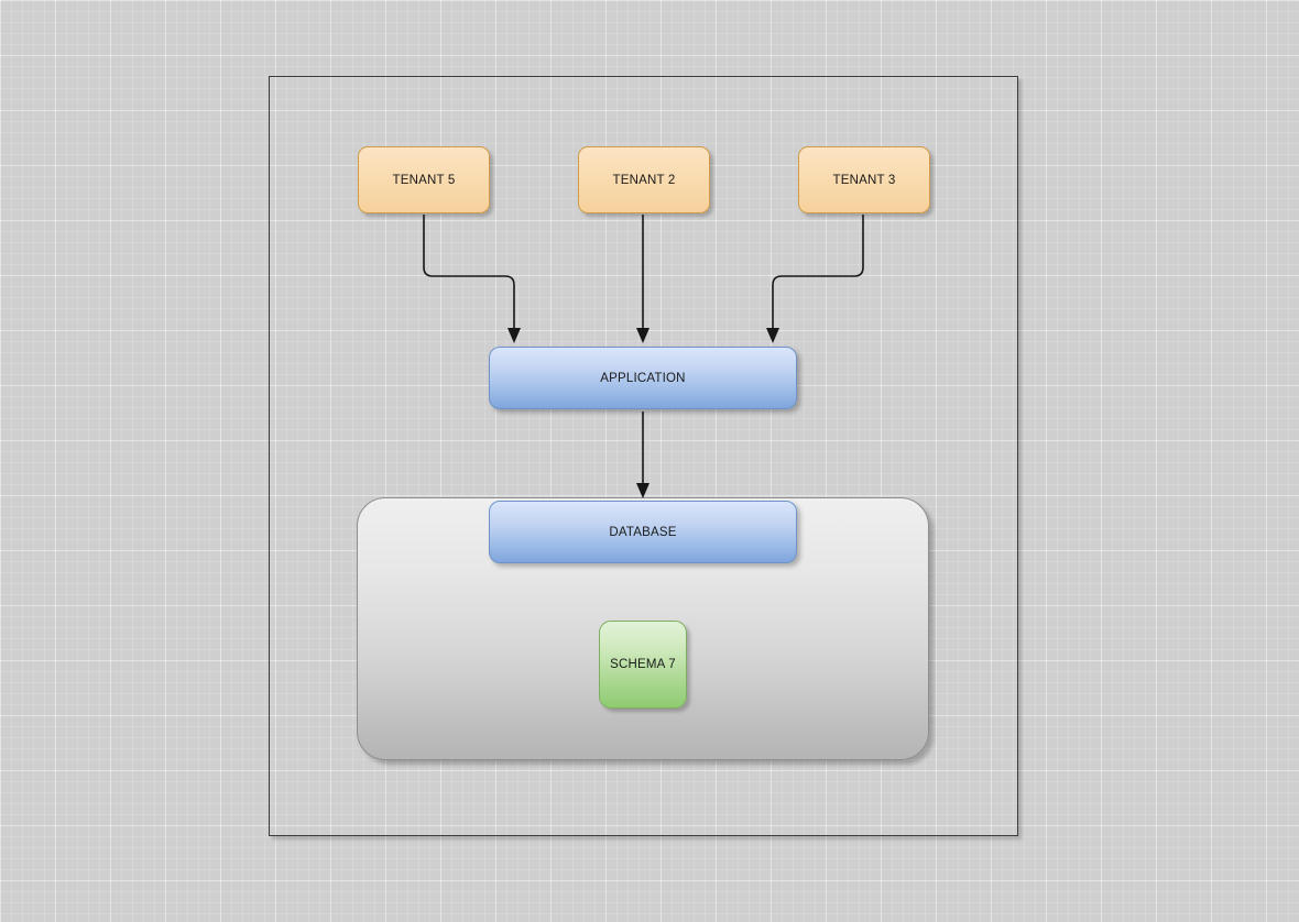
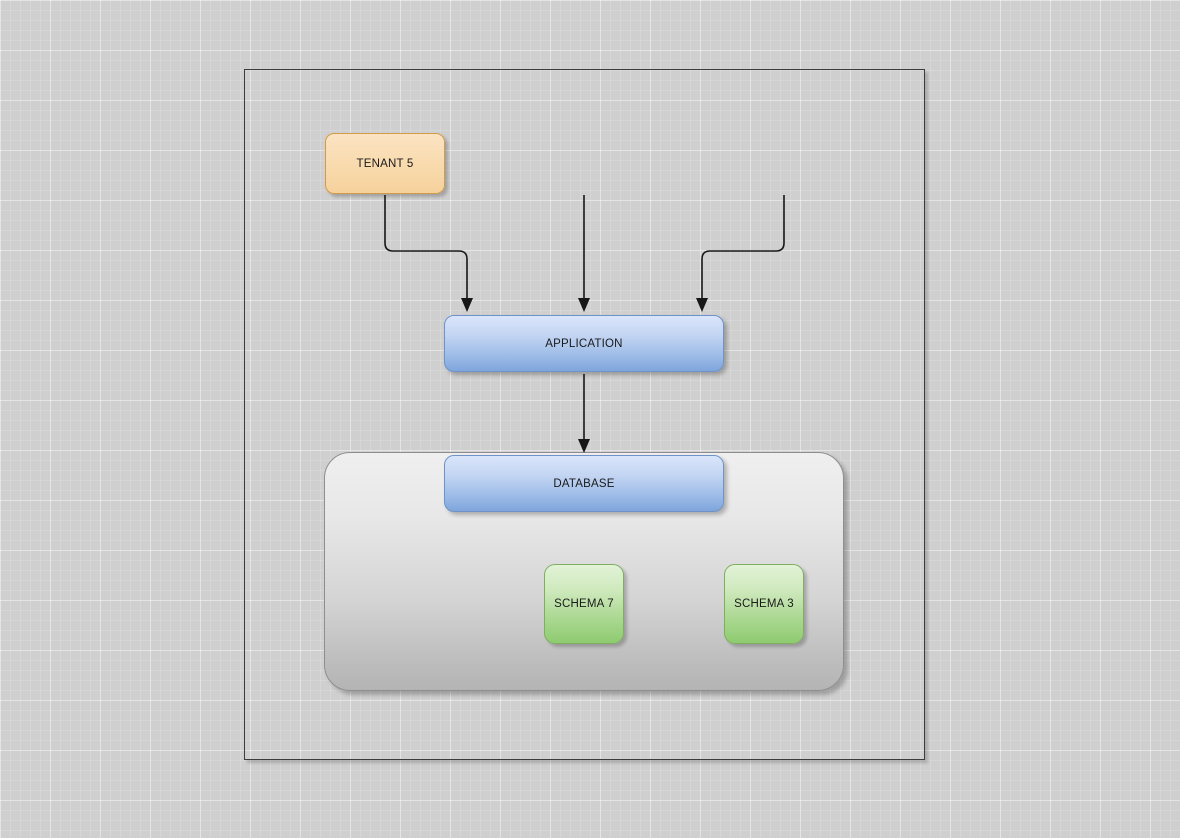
  TENANT 5
- TENANT 2
- TENANT 3
  APPLICATION
  DATABASE
  SCHEMA 7
+ SCHEMA 3
